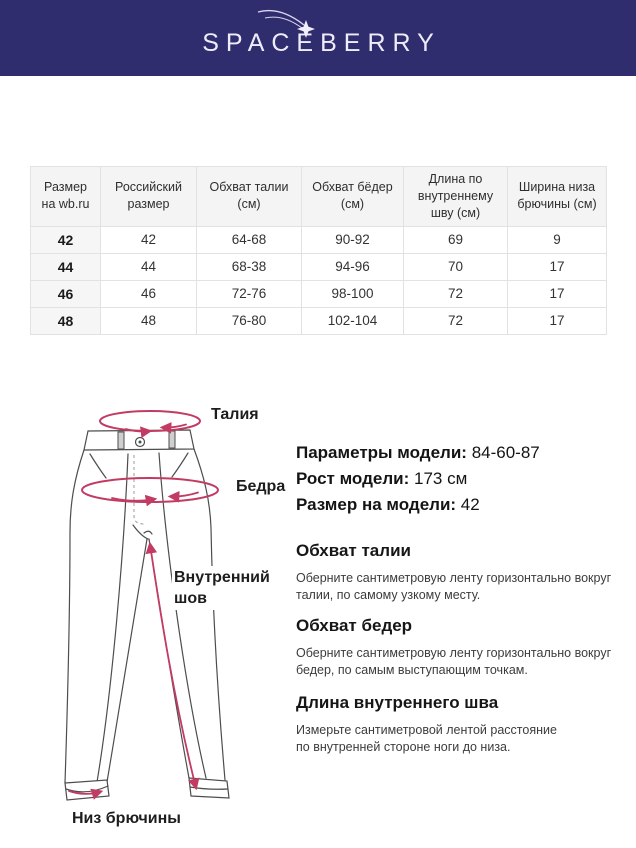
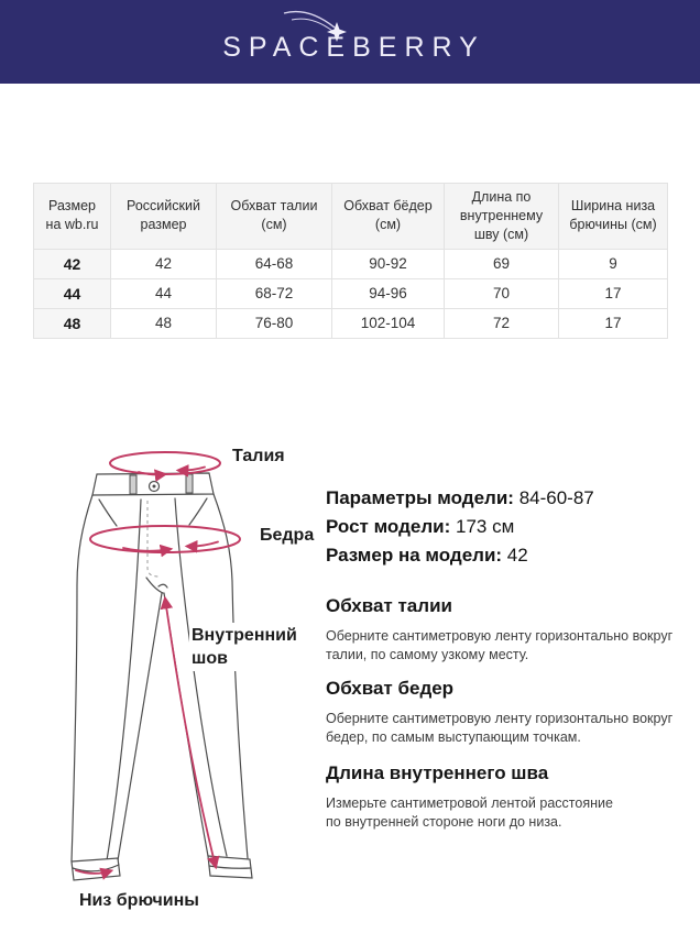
  SPACEBERRY
  Размер на wb.ru	Российский размер	Обхват талии (см)	Обхват бёдер (см)	Длина по внутреннему шву (см)	Ширина низа брючины (см)
  42	42	64-68	90-92	69	9
- 44	44	68-38	94-96	70	17
+ 44	44	68-72	94-96	70	17
- 46	46	72-76	98-100	72	17
  48	48	76-80	102-104	72	17
  Талия
  Бедра
  Внутренний
  шов
  Низ брючины
  Параметры модели: 84-60-87
  Рост модели: 173 см
  Размер на модели: 42
  Обхват талии
  Оберните сантиметровую ленту горизонтально вокруг
  талии, по самому узкому месту.
  Обхват бедер
  Оберните сантиметровую ленту горизонтально вокруг
  бедер, по самым выступающим точкам.
  Длина внутреннего шва
  Измерьте сантиметровой лентой расстояние
  по внутренней стороне ноги до низа.
